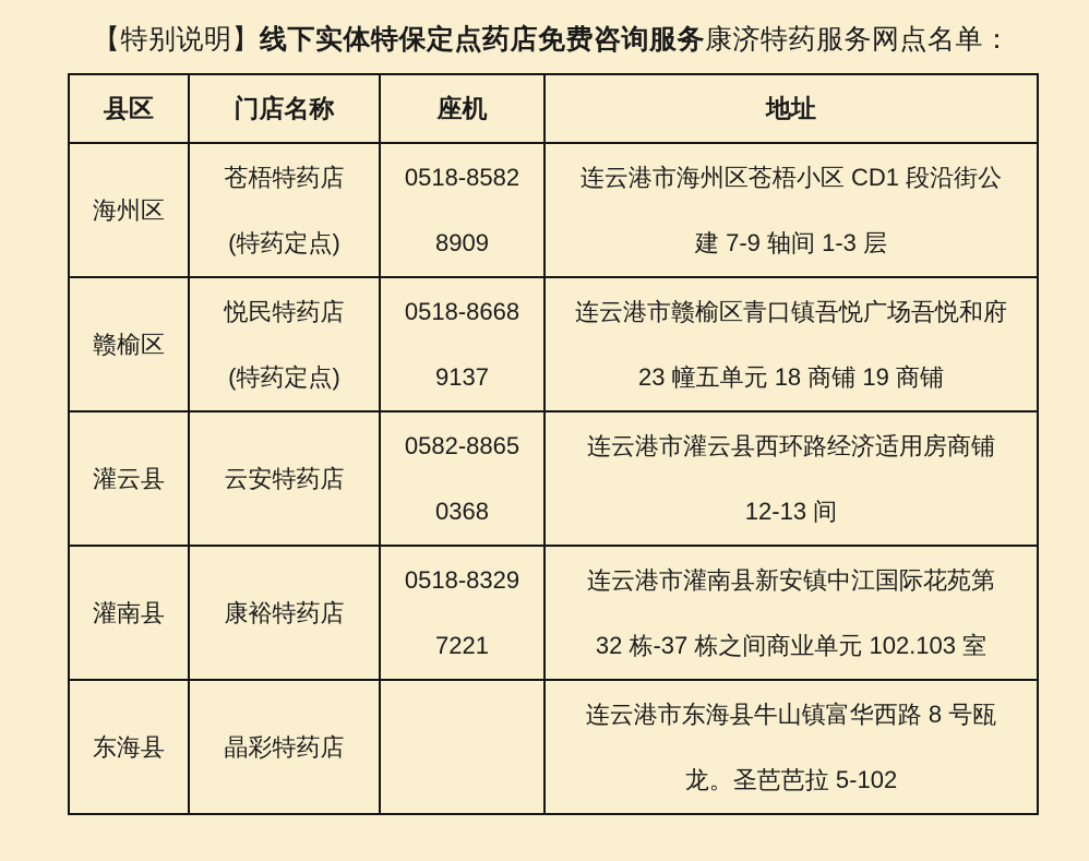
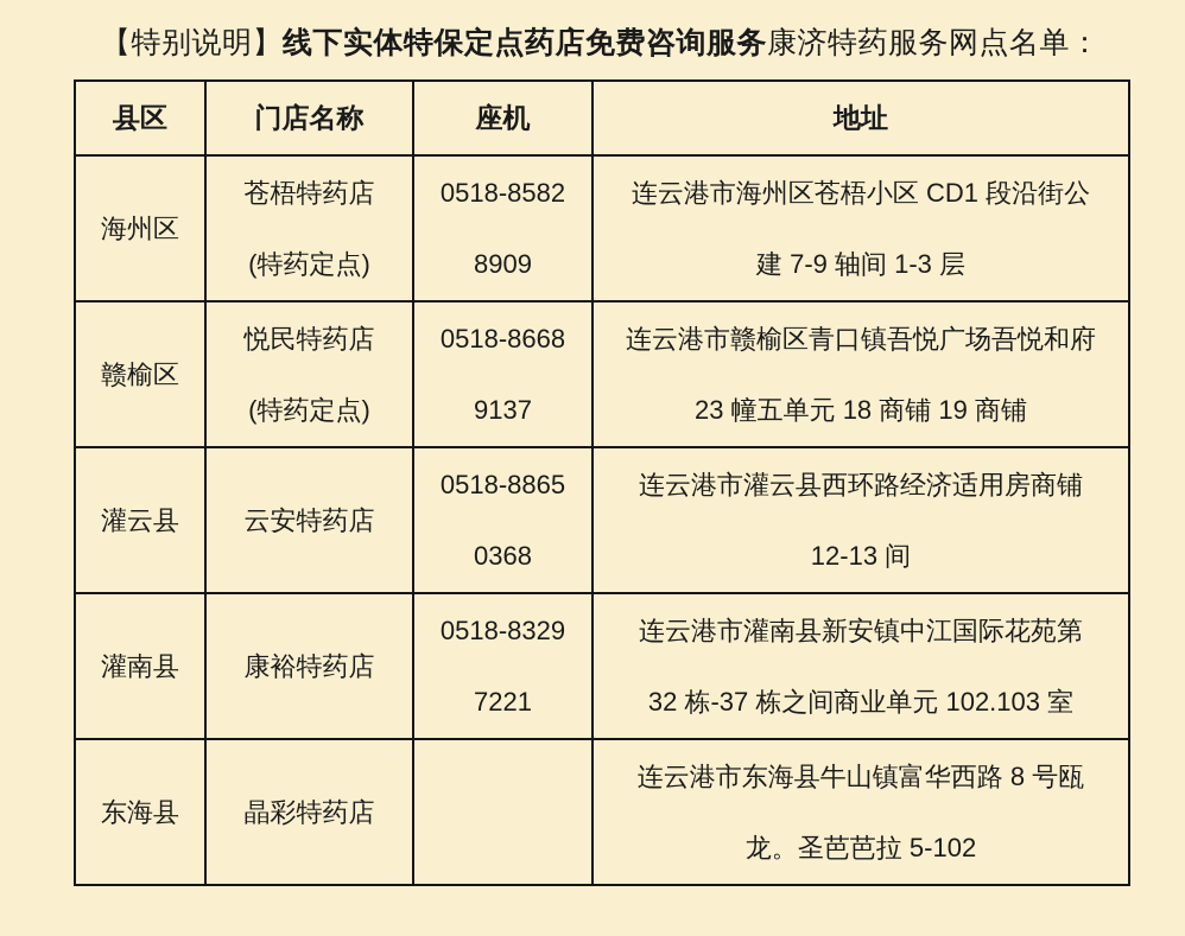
  【特别说明】线下实体特保定点药店免费咨询服务康济特药服务网点名单：
  县区	门店名称	座机	地址
  海州区	苍梧特药店 (特药定点)	0518-8582 8909	连云港市海州区苍梧小区 CD1 段沿街公 建 7-9 轴间 1-3 层
  赣榆区	悦民特药店 (特药定点)	0518-8668 9137	连云港市赣榆区青口镇吾悦广场吾悦和府 23 幢五单元 18 商铺 19 商铺
- 灌云县	云安特药店	0582-8865 0368	连云港市灌云县西环路经济适用房商铺 12-13 间
+ 灌云县	云安特药店	0518-8865 0368	连云港市灌云县西环路经济适用房商铺 12-13 间
  灌南县	康裕特药店	0518-8329 7221	连云港市灌南县新安镇中江国际花苑第 32 栋-37 栋之间商业单元 102.103 室
  东海县	晶彩特药店		连云港市东海县牛山镇富华西路 8 号瓯 龙。圣芭芭拉 5-102
